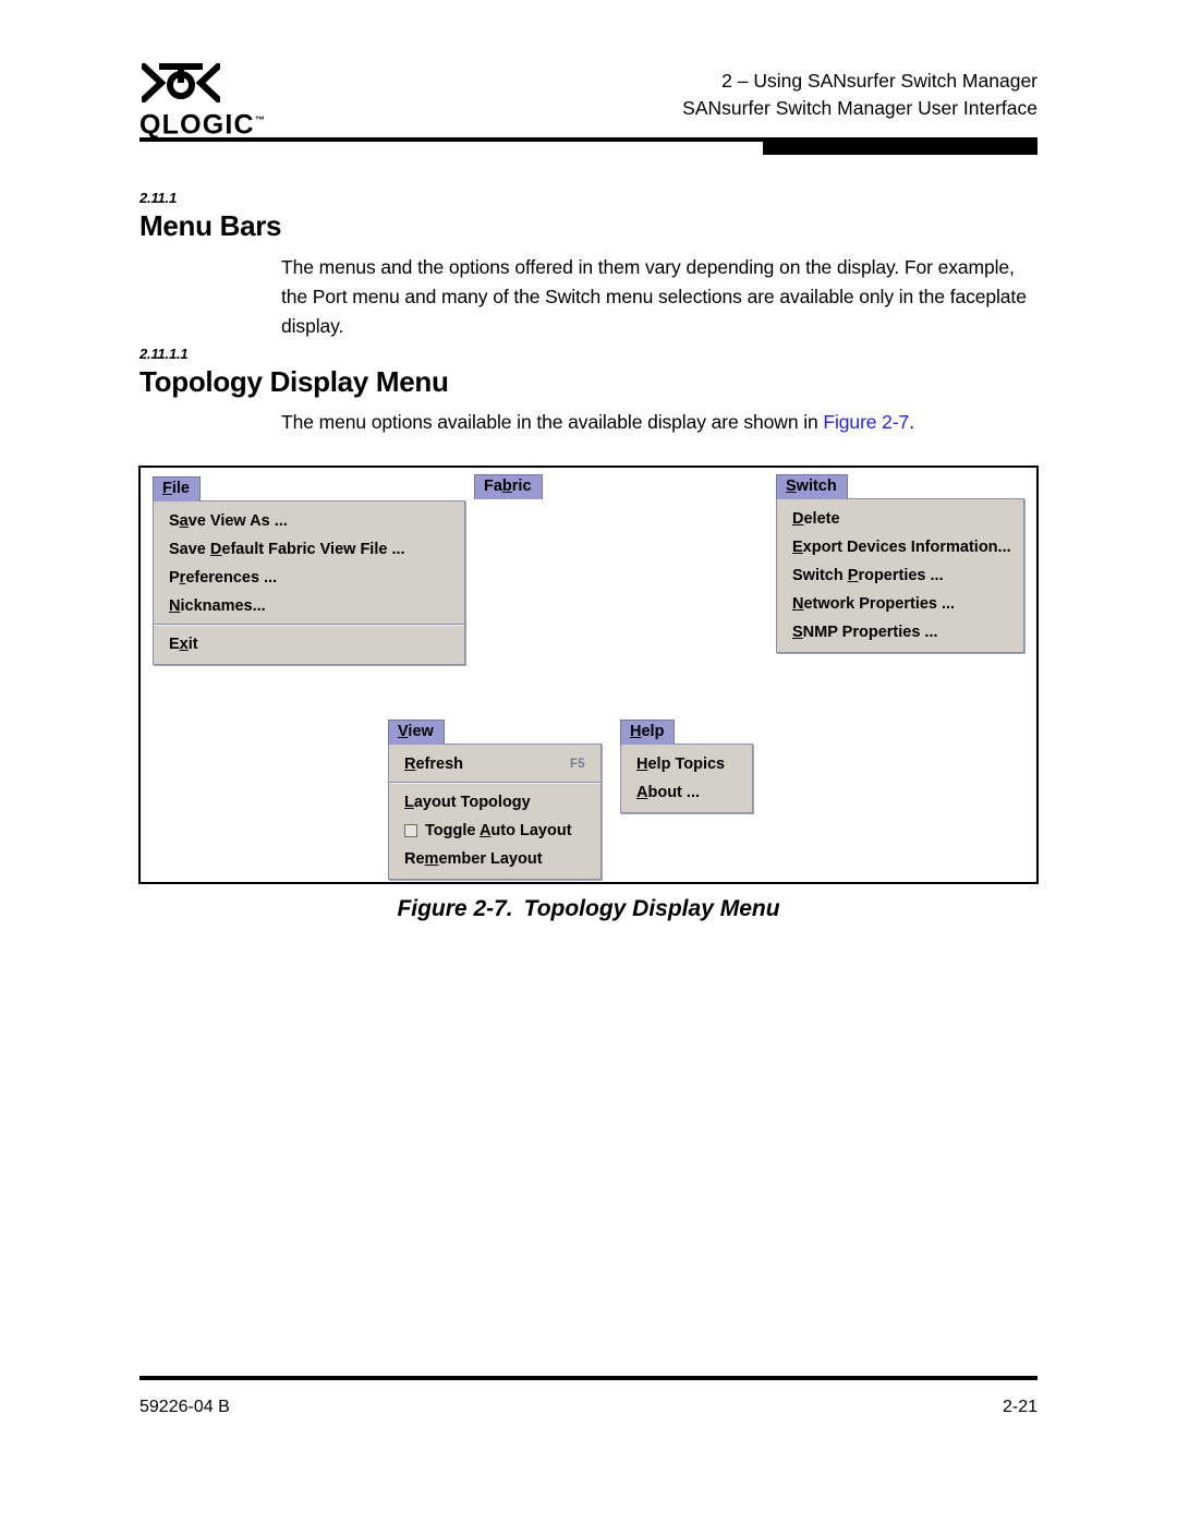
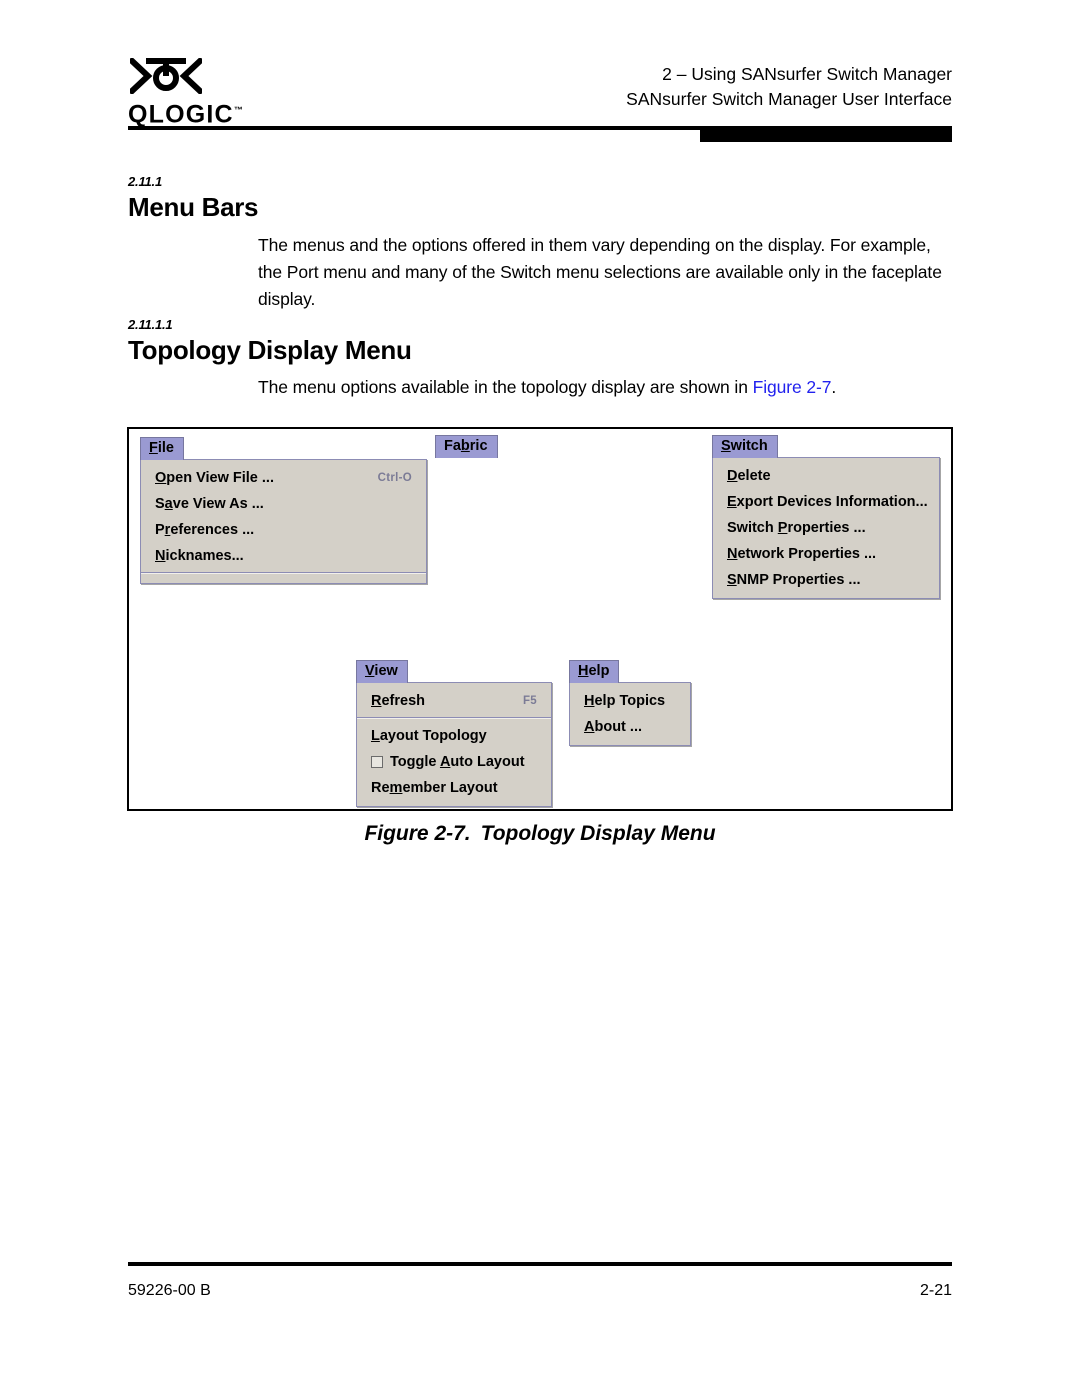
  QLOGIC™
  2 – Using SANsurfer Switch Manager
  SANsurfer Switch Manager User Interface
  2.11.1
  Menu Bars
  The menus and the options offered in them vary depending on the display. For example, the Port menu and many of the Switch menu selections are available only in the faceplate display.
  2.11.1.1
  Topology Display Menu
- The menu options available in the available display are shown in Figure 2-7.
+ The menu options available in the topology display are shown in Figure 2-7.
  File
+ Open View File ...
+ Ctrl-O
  Save View As ...
- Save Default Fabric View File ...
  Preferences ...
  Nicknames...
- Exit
  Fabric
  Switch
  Delete
  Export Devices Information...
  Switch Properties ...
  Network Properties ...
  SNMP Properties ...
  View
  Refresh
  F5
  Layout Topology
  Toggle Auto Layout
  Remember Layout
  Help
  Help Topics
  About ...
  Figure 2-7. Topology Display Menu
- 59226-04 B
+ 59226-00 B
  2-21
